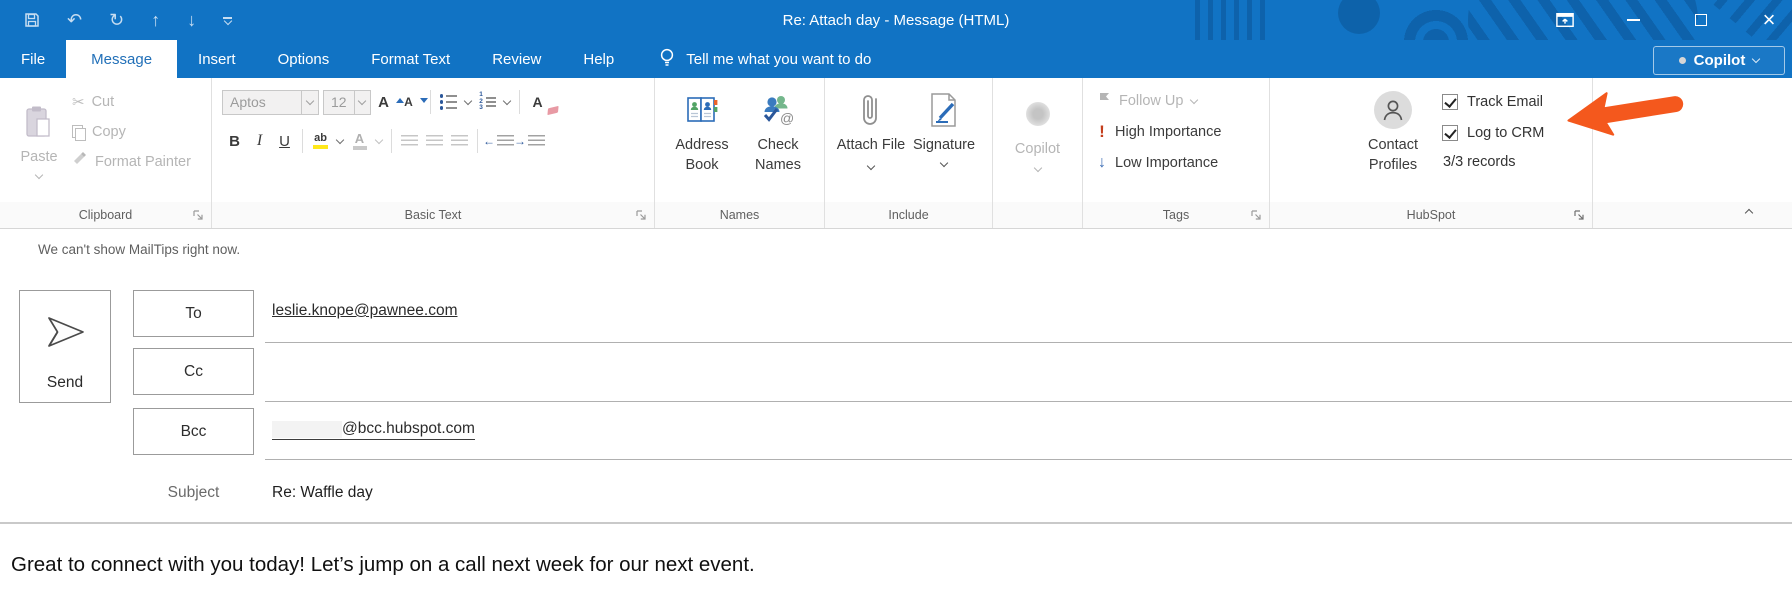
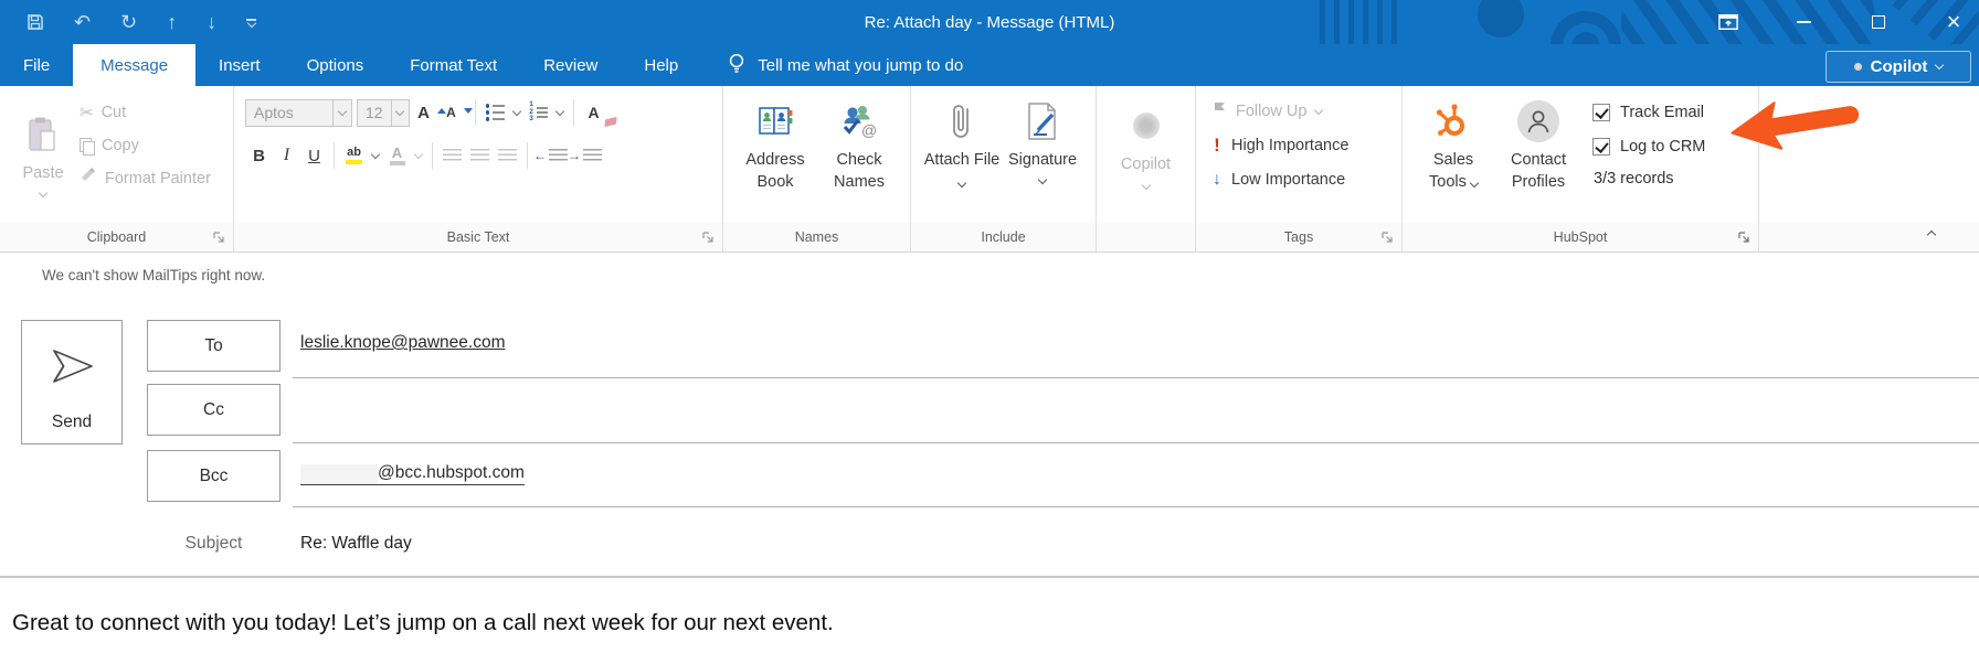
  ↶
  ↻
  ↑
  ↓
  Re: Attach day - Message (HTML)
  ×
  File
  Message
  Insert
  Options
  Format Text
  Review
  Help
- Tell me what you want to do
+ Tell me what you jump to do
  Copilot
  Paste
  ✂
  Cut
  Copy
  Format Painter
  Clipboard
  Aptos
  12
  A
  A
  A
  B
  I
  U
  ab
  A
  ←
  →
  Basic Text
  Address Book
  @
  Check Names
  Names
  Attach File
  Signature
  Include
  Copilot
  Follow Up
  !
  High Importance
  ↓
  Low Importance
  Tags
+ Sales Tools
  Contact Profiles
  Track Email
  Log to CRM
  3/3 records
  HubSpot
  We can't show MailTips right now.
  Send
  To
  Cc
  Bcc
  leslie.knope@pawnee.com
  @bcc.hubspot.com
  Subject
  Re: Waffle day
  Great to connect with you today! Let’s jump on a call next week for our next event.
